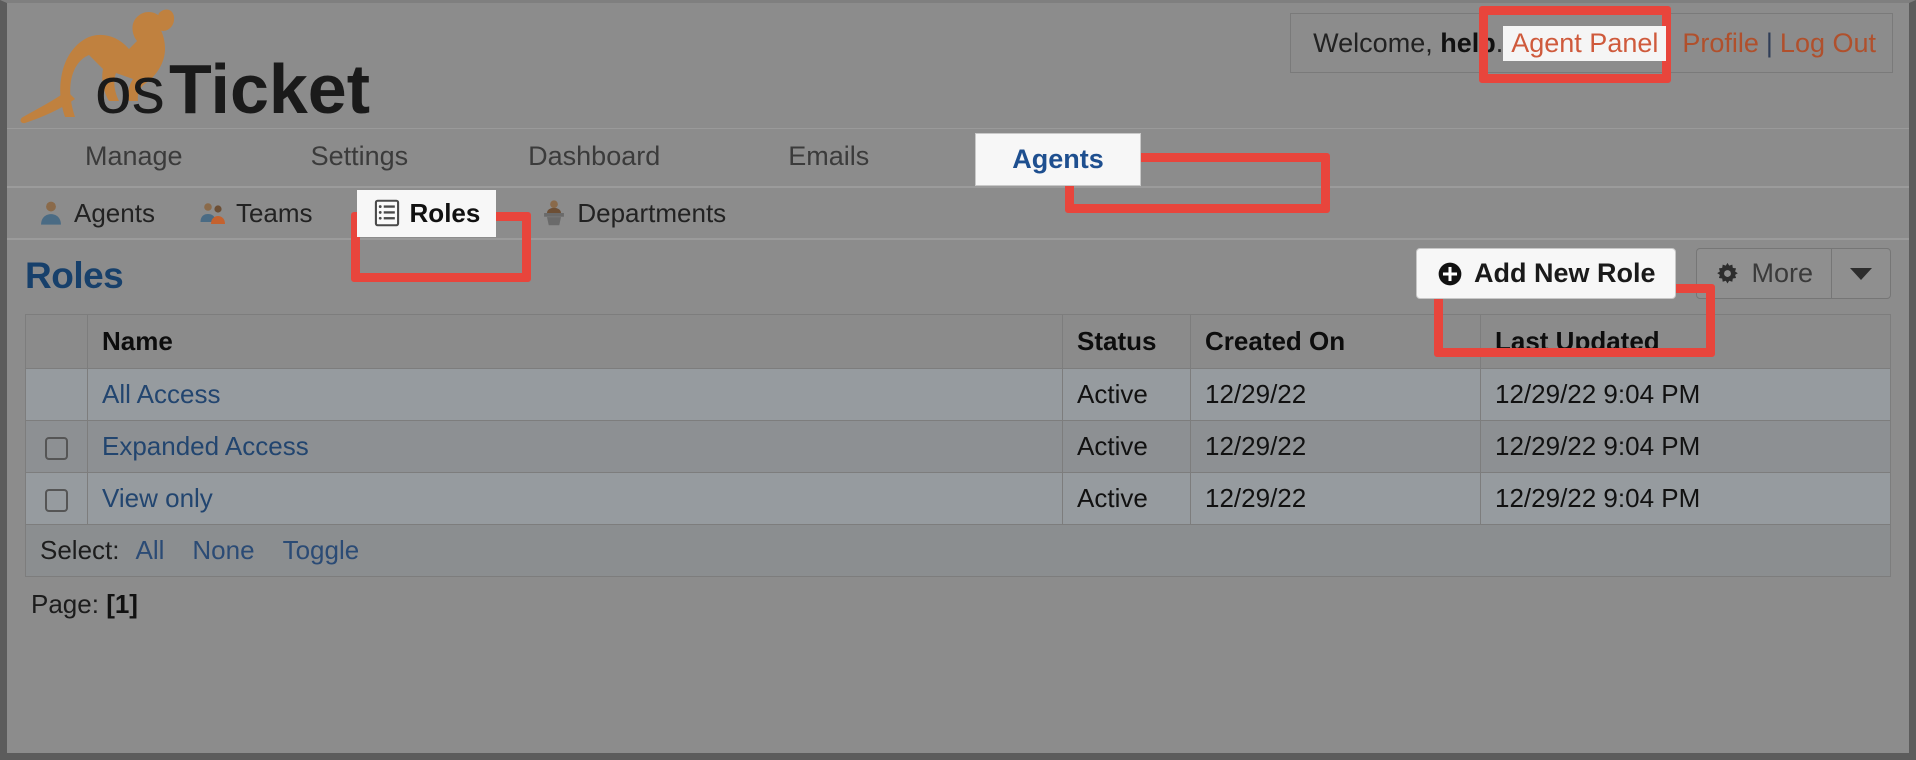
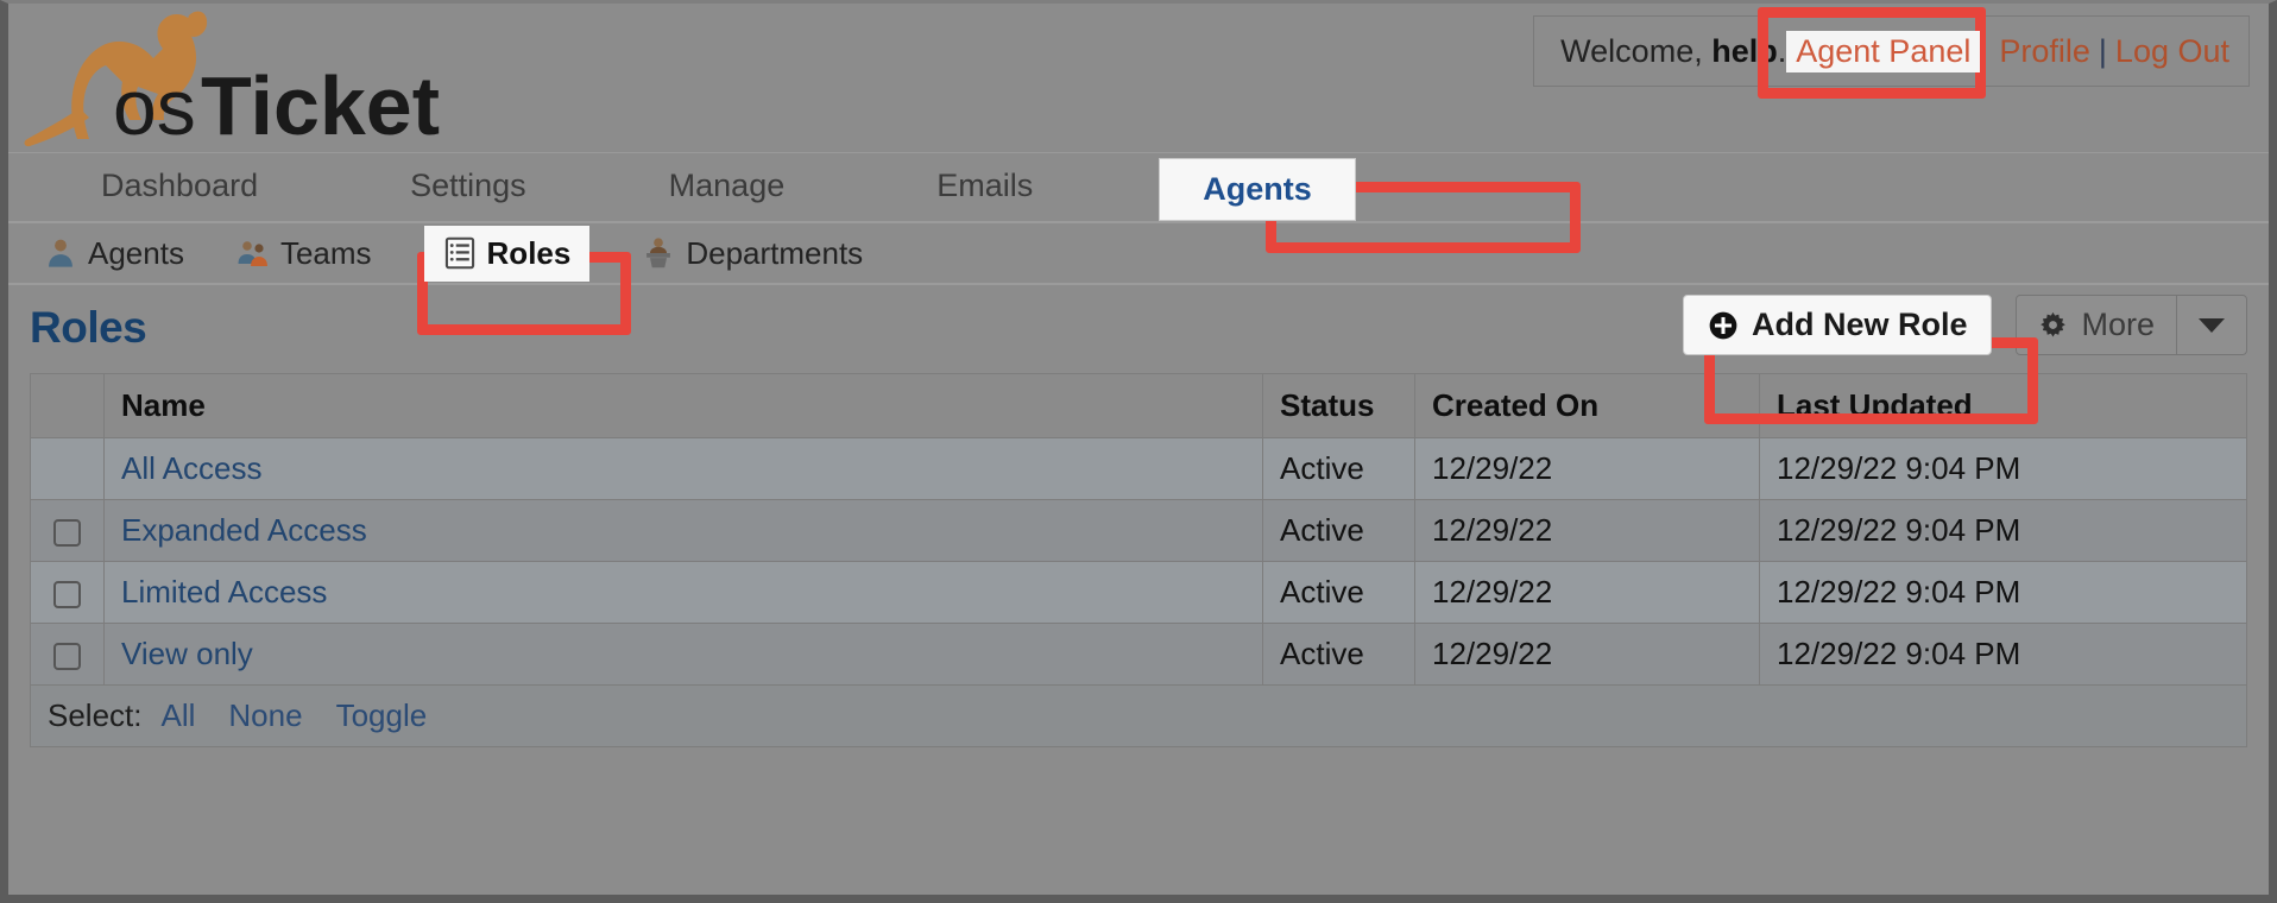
  os
  Ticket
  Welcome, help.
  Agent Panel
  Profile
  |
  Log Out
- Manage
+ Dashboard
  Settings
- Dashboard
+ Manage
  Emails
  Agents
  Agents
  Teams
  Roles
  Departments
  Roles
  Add New Role
  More
  	Name	Status	Created On	Last Updated
  	All Access	Active	12/29/22	12/29/22 9:04 PM
  	Expanded Access	Active	12/29/22	12/29/22 9:04 PM
+ 	Limited Access	Active	12/29/22	12/29/22 9:04 PM
  	View only	Active	12/29/22	12/29/22 9:04 PM
  Select: All None Toggle
- Page: [1]
